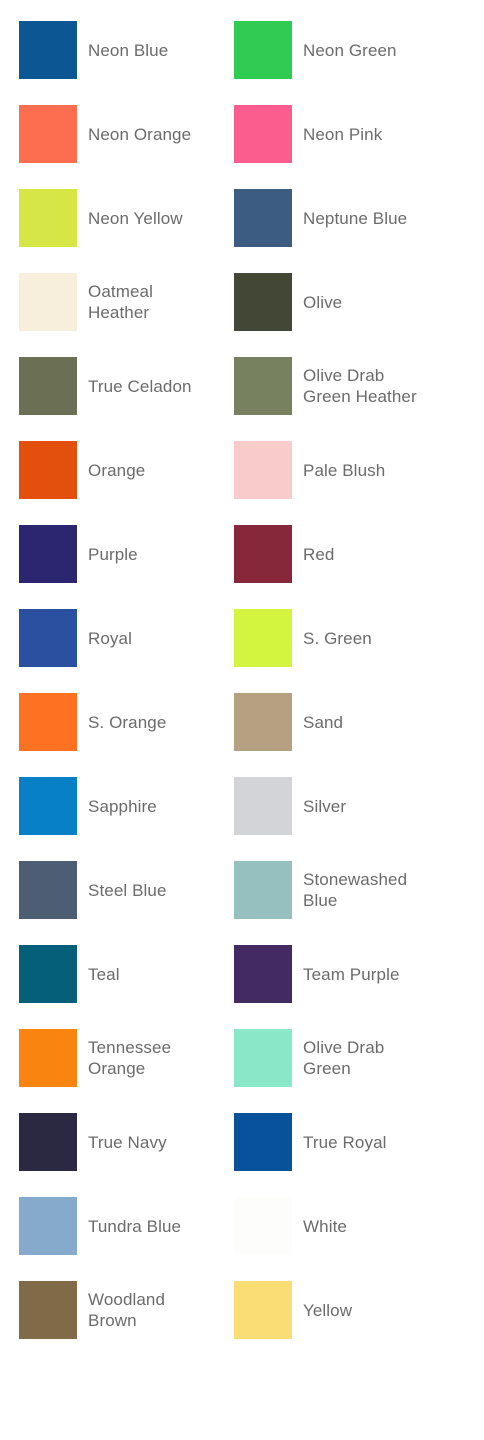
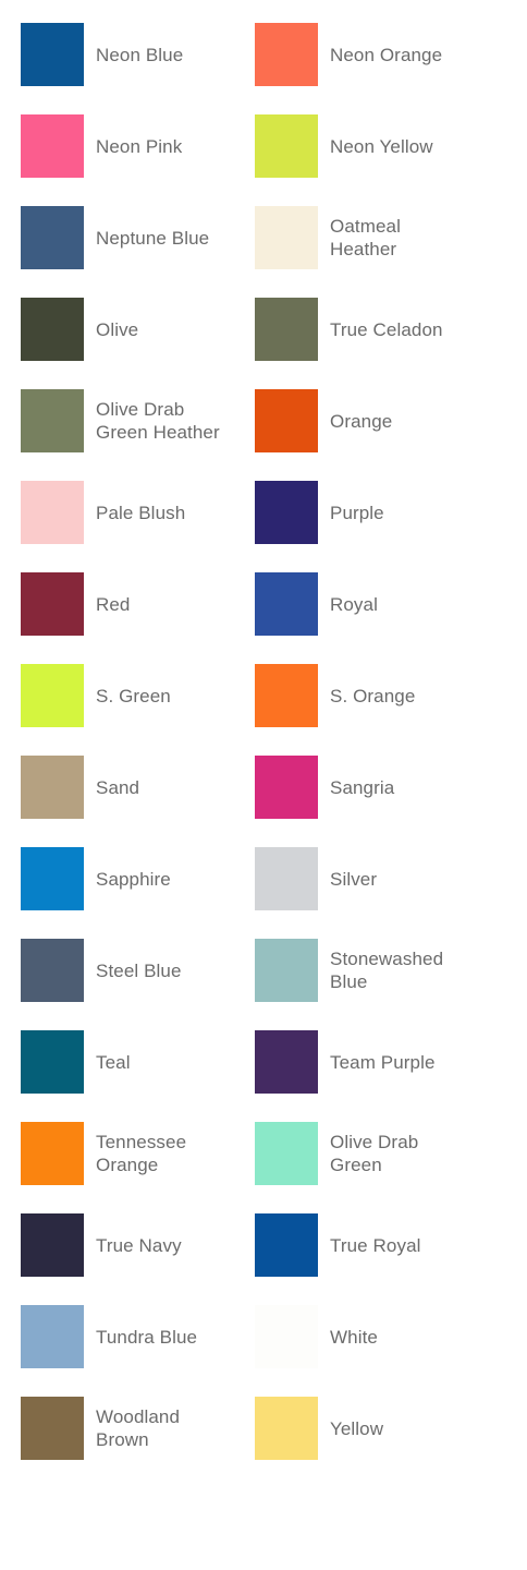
  Neon Blue
- Neon Green
  Neon Orange
  Neon Pink
  Neon Yellow
  Neptune Blue
  Oatmeal Heather
  Olive
  True Celadon
  Olive Drab Green Heather
  Orange
  Pale Blush
  Purple
  Red
  Royal
  S. Green
  S. Orange
  Sand
+ Sangria
  Sapphire
  Silver
  Steel Blue
  Stonewashed Blue
  Teal
  Team Purple
  Tennessee Orange
  Olive Drab Green
  True Navy
  True Royal
  Tundra Blue
  White
  Woodland Brown
  Yellow
